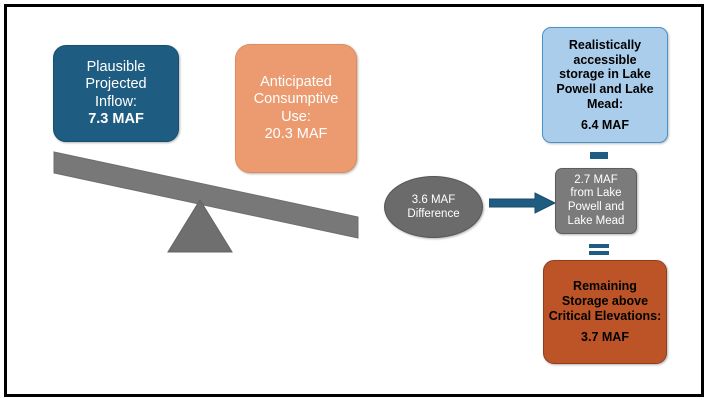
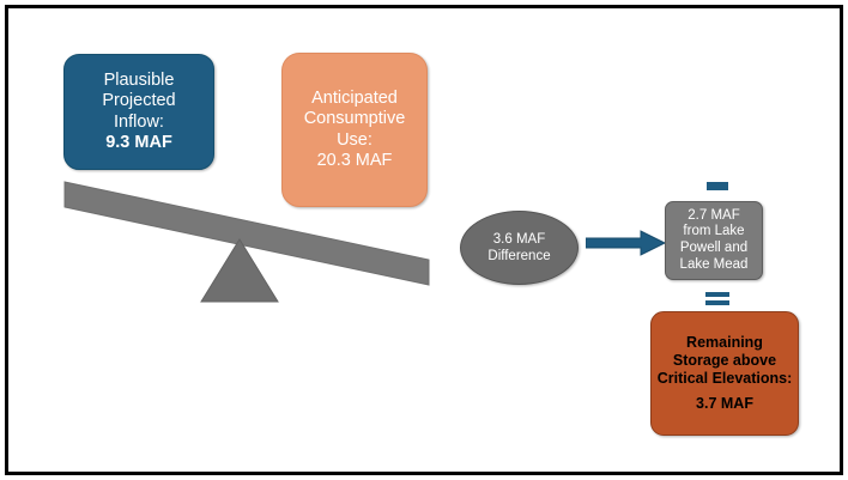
  Plausible
  Projected
  Inflow:
- 7.3 MAF
+ 9.3 MAF
  Anticipated
  Consumptive
  Use:
  20.3 MAF
  3.6 MAF
  Difference
- Realistically
- accessible
- storage in Lake
- Powell and Lake
- Mead:
- 6.4 MAF
  2.7 MAF
  from Lake
  Powell and
  Lake Mead
  Remaining
  Storage above
  Critical Elevations:
  3.7 MAF
